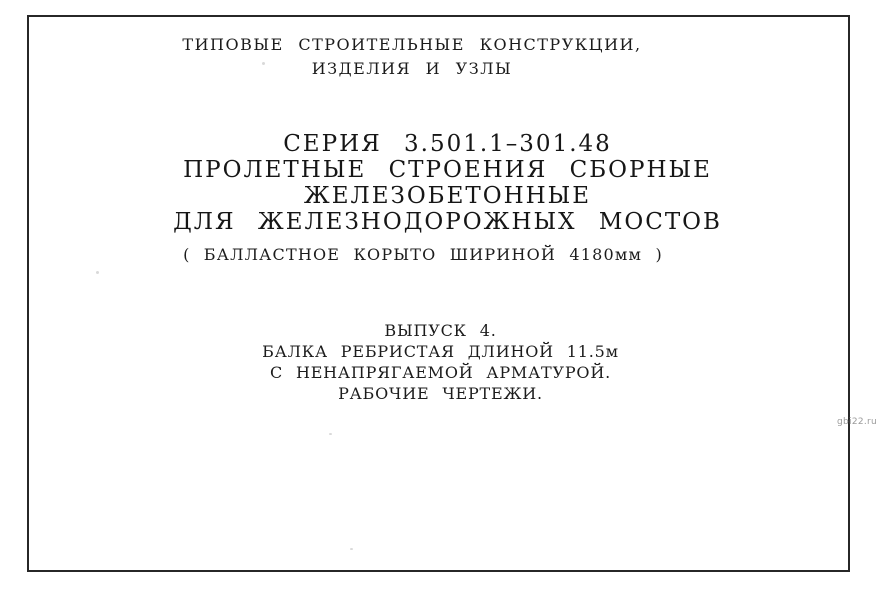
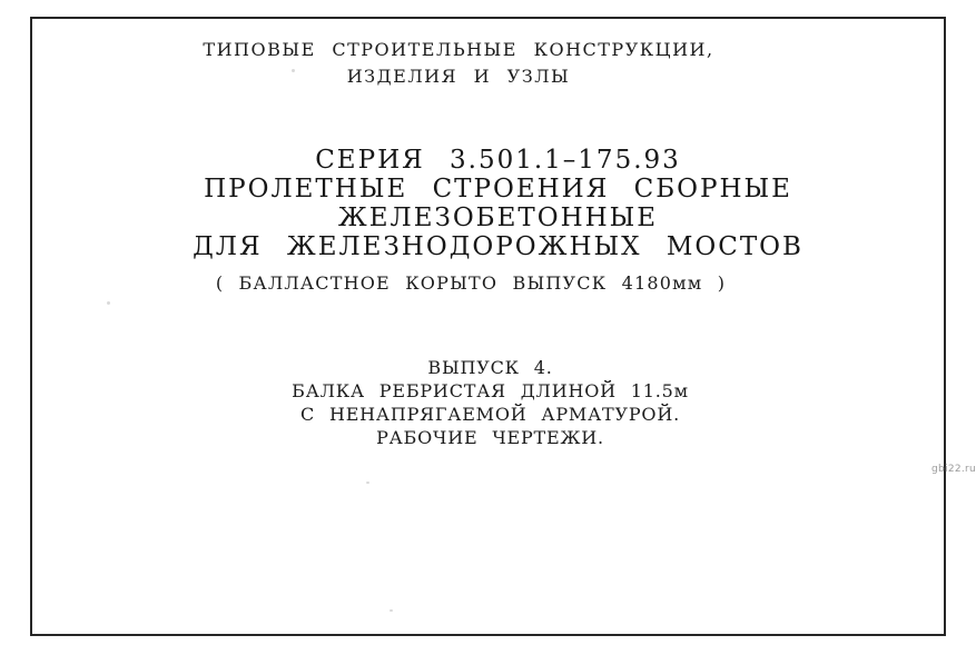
  ТИПОВЫЕ СТРОИТЕЛЬНЫЕ КОНСТРУКЦИИ,
  ИЗДЕЛИЯ И УЗЛЫ
- СЕРИЯ 3.501.1–301.48
+ СЕРИЯ 3.501.1–175.93
  ПРОЛЕТНЫЕ СТРОЕНИЯ СБОРНЫЕ
  ЖЕЛЕЗОБЕТОННЫЕ
  ДЛЯ ЖЕЛЕЗНОДОРОЖНЫХ МОСТОВ
- ( БАЛЛАСТНОЕ КОРЫТО ШИРИНОЙ 4180мм )
+ ( БАЛЛАСТНОЕ КОРЫТО ВЫПУСК 4180мм )
  ВЫПУСК 4.
  БАЛКА РЕБРИСТАЯ ДЛИНОЙ 11.5м
  С НЕНАПРЯГАЕМОЙ АРМАТУРОЙ.
  РАБОЧИЕ ЧЕРТЕЖИ.
  gbi22.ru
